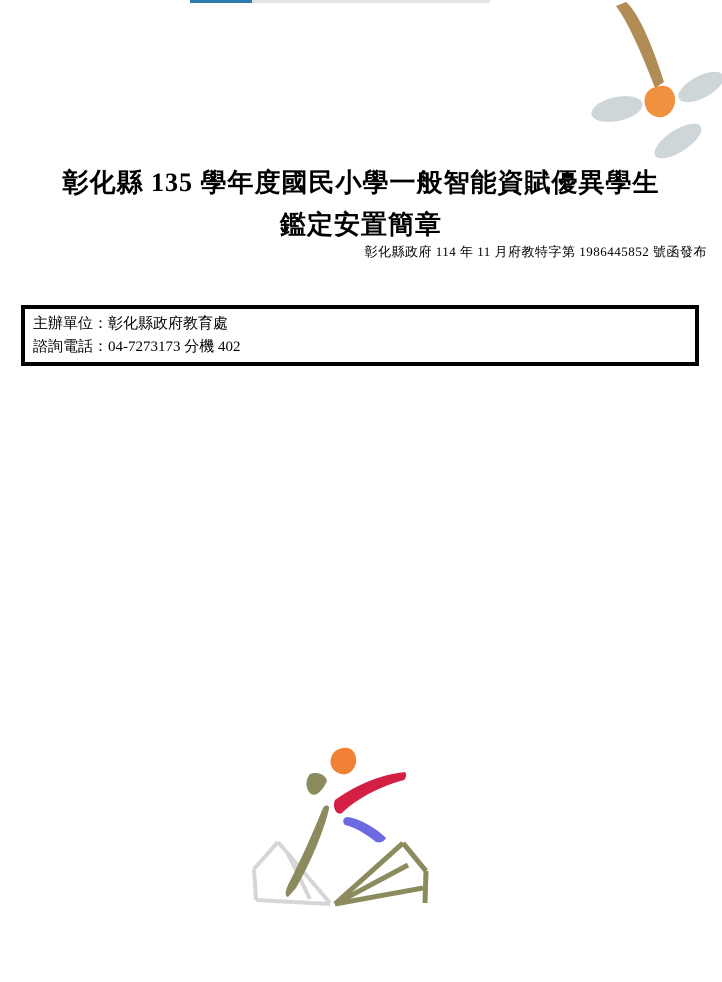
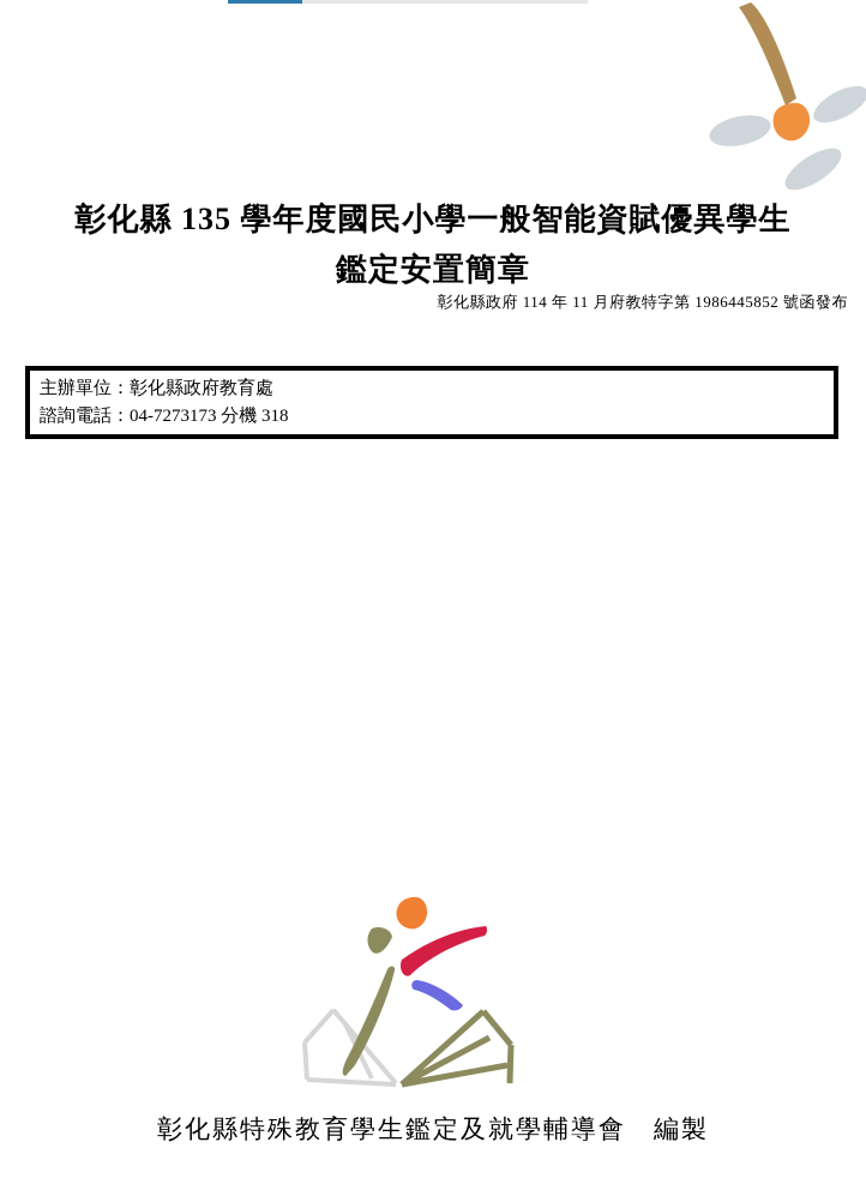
  彰化縣 135 學年度國民小學一般智能資賦優異學生
  鑑定安置簡章
  彰化縣政府 114 年 11 月府教特字第 1986445852 號函發布
  主辦單位：彰化縣政府教育處
- 諮詢電話：04-7273173 分機 402
+ 諮詢電話：04-7273173 分機 318
+ 彰化縣特殊教育學生鑑定及就學輔導會 編製
